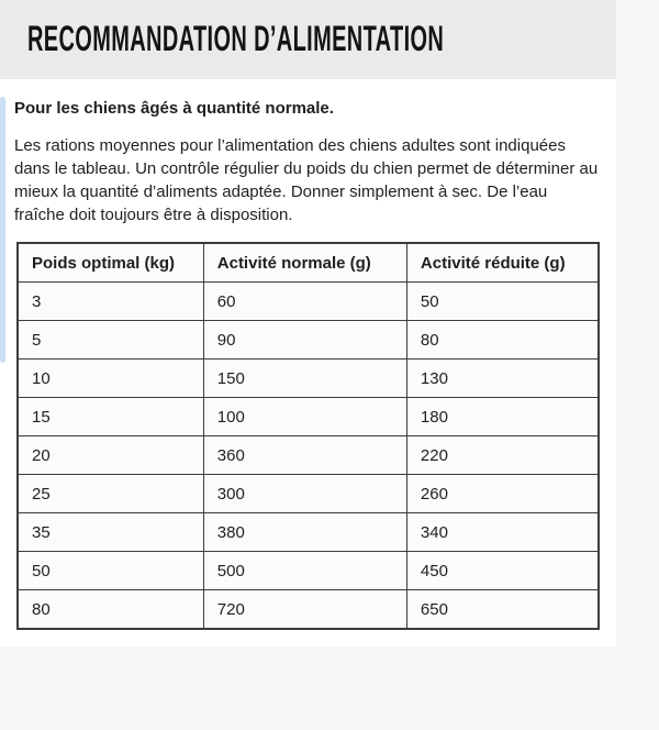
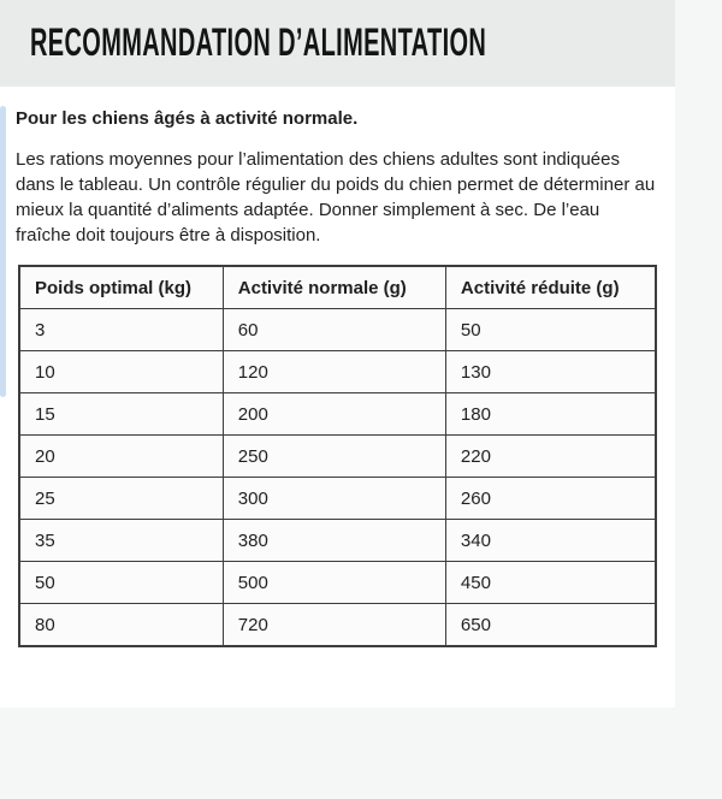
  RECOMMANDATION D’ALIMENTATION
- Pour les chiens âgés à quantité normale.
+ Pour les chiens âgés à activité normale.
  Les rations moyennes pour l’alimentation des chiens adultes sont indiquées dans le tableau. Un contrôle régulier du poids du chien permet de déterminer au mieux la quantité d’aliments adaptée. Donner simplement à sec. De l’eau fraîche doit toujours être à disposition.
  Poids optimal (kg)	Activité normale (g)	Activité réduite (g)
  3	60	50
- 5	90	80
- 10	150	130
+ 10	120	130
- 15	100	180
+ 15	200	180
- 20	360	220
+ 20	250	220
  25	300	260
  35	380	340
  50	500	450
  80	720	650
